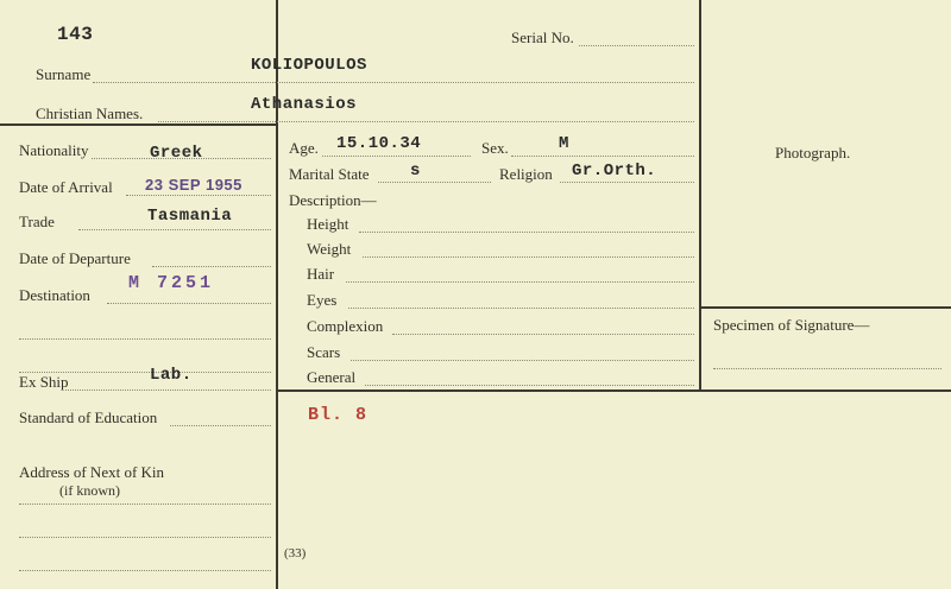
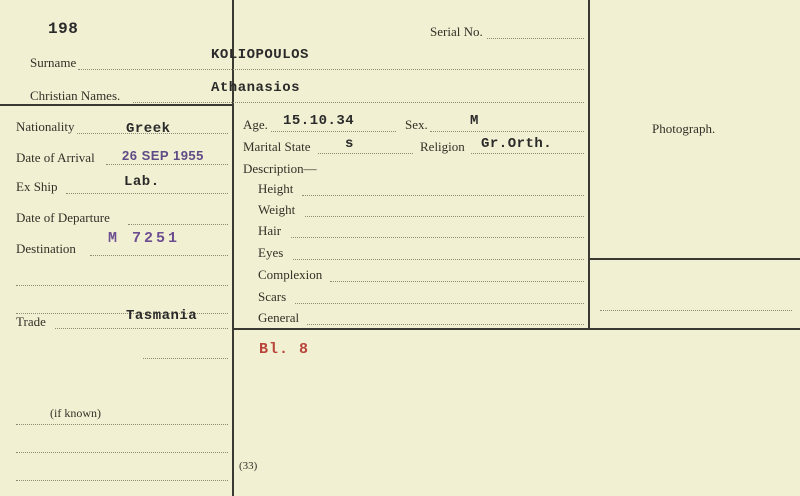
- 143
+ 198
  Serial No.
  Surname
  KOLIOPOULOS
  Christian Names.
  Athanasios
  Nationality
  Greek
  Date of Arrival
- 23 SEP 1955
+ 26 SEP 1955
- Trade
+ Ex Ship
- Tasmania
+ Lab.
  Date of Departure
  Destination
  M 7251
- Ex Ship
+ Trade
- Lab.
+ Tasmania
- Standard of Education
- Address of Next of Kin
  (if known)
  Age.
  15.10.34
  Sex.
  M
  Marital State
  s
  Religion
  Gr.Orth.
  Description—
  Height
  Weight
  Hair
  Eyes
  Complexion
  Scars
  General
  Bl. 8
  (33)
  Photograph.
- Specimen of Signature—
